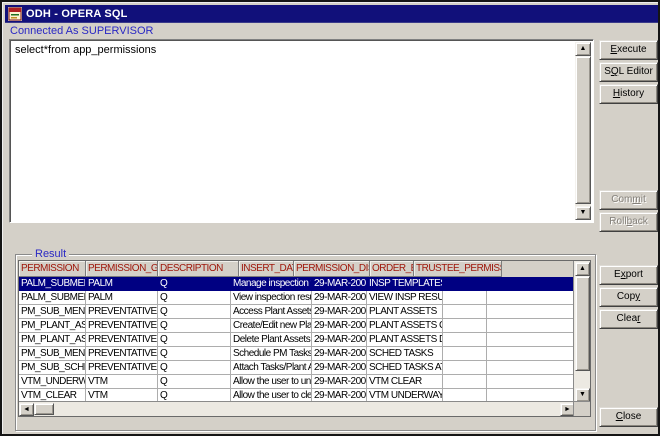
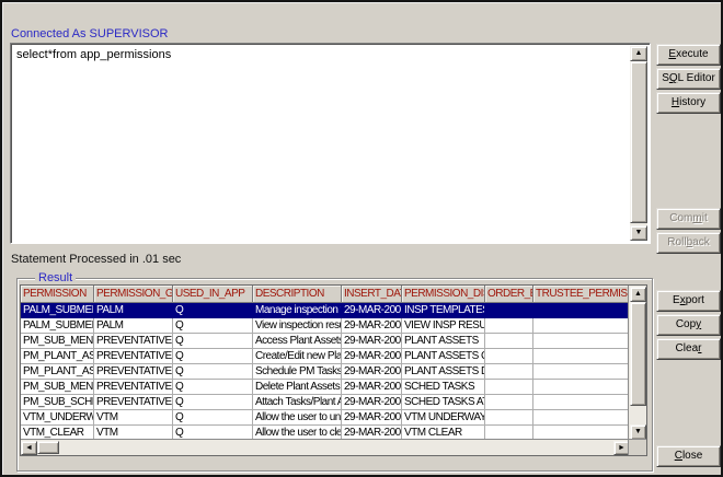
- ODH - OPERA SQL
  Connected As SUPERVISOR
  select*from app_permissions
  Execute
  SQL Editor
  History
  Commit
  Rollback
+ Statement Processed in .01 sec
  Result
  PERMISSION
  PERMISSION_G
+ USED_IN_APP
  DESCRIPTION
  INSERT_DA
  PERMISSION_DI
  ORDER_
  TRUSTEE_PERMIS
  PALM
  Q
  Manage inspection t
  29-MAR-200
  INSP TEMPLATE
  PALM
  Q
  View inspection res
  29-MAR-200
  VIEW INSP RESU
  PREVENTATIVE
  Q
  Access Plant Assets
  29-MAR-200
  PLANT ASSETS
  PM_PLANT_AS
  PREVENTATIVE
  Q
  Create/Edit new Pla
  29-MAR-200
  PLANT ASSETS C
  PM_PLANT_AS
  PREVENTATIVE
  Q
- Delete Plant Assets
+ Schedule PM Tasks
  29-MAR-200
  PLANT ASSETS D
  PREVENTATIVE
  Q
- Schedule PM Tasks
+ Delete Plant Assets
  29-MAR-200
  SCHED TASKS
  PREVENTATIVE
  Q
  Attach Tasks/Plant A
  29-MAR-200
  SCHED TASKS A
  VTM_UNDERW
  VTM
  Q
  Allow the user to un
  29-MAR-200
- VTM CLEAR
+ VTM UNDERWAY
  VTM_CLEAR
  VTM
  Q
  Allow the user to cle
  29-MAR-200
- VTM UNDERWAY
+ VTM CLEAR
  Export
  Copy
  Clear
  Close
